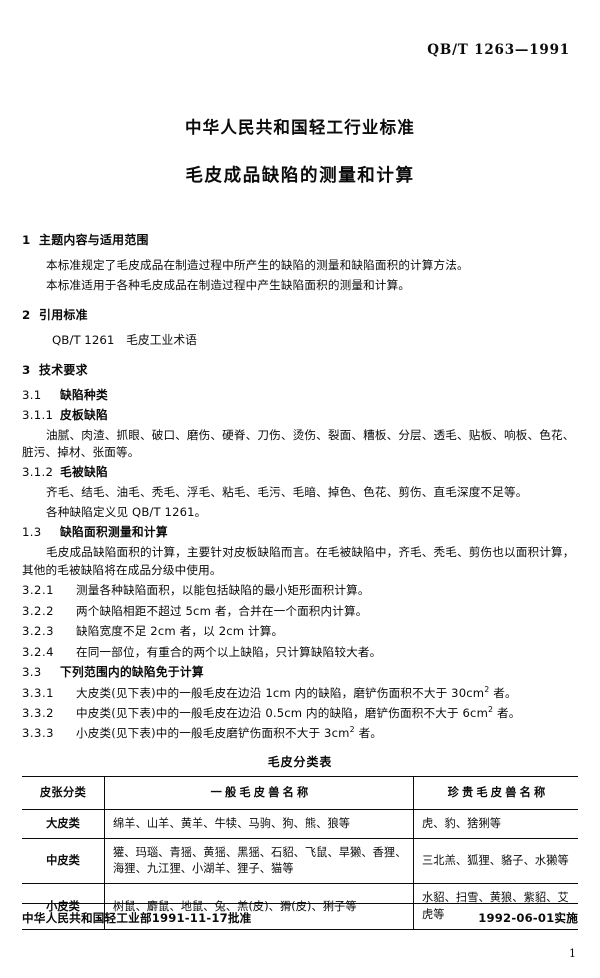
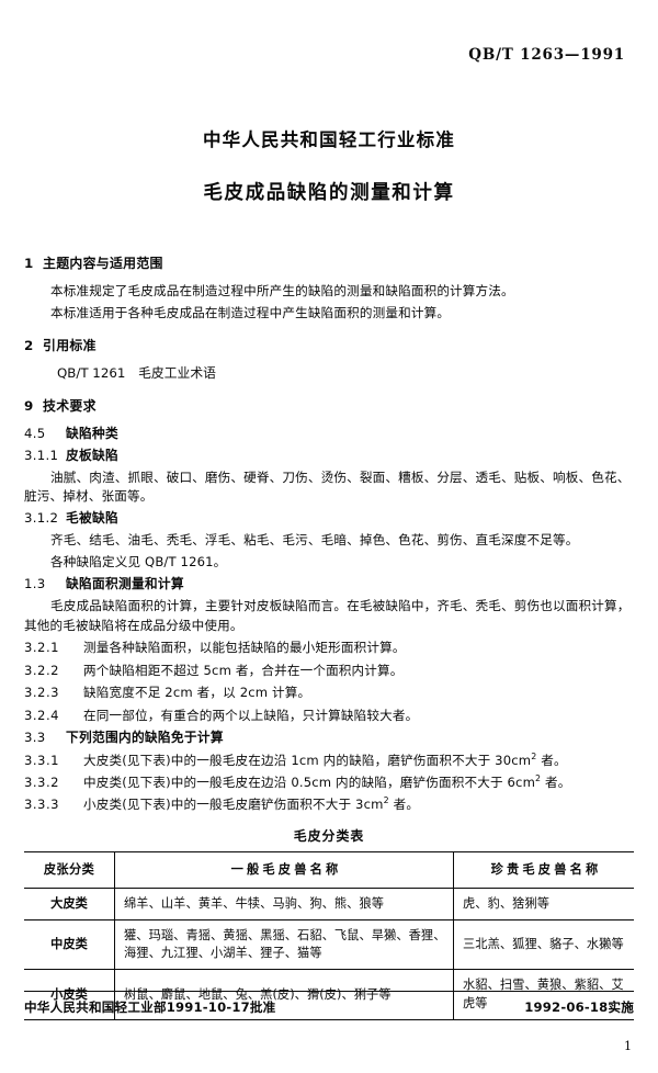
  中华人民共和国轻工行业标准
  QB/T 1263—1991
  毛皮成品缺陷的测量和计算
  1 主题内容与适用范围
  本标准规定了毛皮成品在制造过程中所产生的缺陷的测量和缺陷面积的计算方法。
  本标准适用于各种毛皮成品在制造过程中产生缺陷面积的测量和计算。
  2 引用标准
  QB/T 1261 毛皮工业术语
- 3 技术要求
+ 9 技术要求
- 3.1 缺陷种类
+ 4.5 缺陷种类
  3.1.1 皮板缺陷
  油腻、肉渣、抓眼、破口、磨伤、硬脊、刀伤、烫伤、裂面、糟板、分层、透毛、贴板、响板、色花、脏污、掉材、张面等。
  3.1.2 毛被缺陷
  齐毛、结毛、油毛、秃毛、浮毛、粘毛、毛污、毛暗、掉色、色花、剪伤、直毛深度不足等。
  各种缺陷定义见 QB/T 1261。
  1.3 缺陷面积测量和计算
  毛皮成品缺陷面积的计算，主要针对皮板缺陷而言。在毛被缺陷中，齐毛、秃毛、剪伤也以面积计算，其他的毛被缺陷将在成品分级中使用。
  3.2.1
  测量各种缺陷面积，以能包括缺陷的最小矩形面积计算。
  3.2.2
  两个缺陷相距不超过 5cm 者，合并在一个面积内计算。
  3.2.3
  缺陷宽度不足 2cm 者，以 2cm 计算。
  3.2.4
  在同一部位，有重合的两个以上缺陷，只计算缺陷较大者。
  3.3 下列范围内的缺陷免于计算
  3.3.1
  大皮类(见下表)中的一般毛皮在边沿 1cm 内的缺陷，磨铲伤面积不大于 30cm2 者。
  3.3.2
  中皮类(见下表)中的一般毛皮在边沿 0.5cm 内的缺陷，磨铲伤面积不大于 6cm2 者。
  3.3.3
  小皮类(见下表)中的一般毛皮磨铲伤面积不大于 3cm2 者。
  毛皮分类表
  皮张分类	一般毛皮兽名称	珍贵毛皮兽名称
  大皮类	绵羊、山羊、黄羊、牛犊、马驹、狗、熊、狼等	虎、豹、猞猁等
  中皮类	獾、玛瑙、青猺、黄猺、黑猺、石貂、飞鼠、旱獭、香狸、海狸、九江狸、小湖羊、狸子、猫等	三北羔、狐狸、貉子、水獭等
  小皮类	树鼠、麝鼠、地鼠、兔、羔(皮)、猾(皮)、猁子等	水貂、扫雪、黄狼、紫貂、艾虎等
- 中华人民共和国轻工业部1991-11-17批准
+ 中华人民共和国轻工业部1991-10-17批准
- 1992-06-01实施
+ 1992-06-18实施
  1
